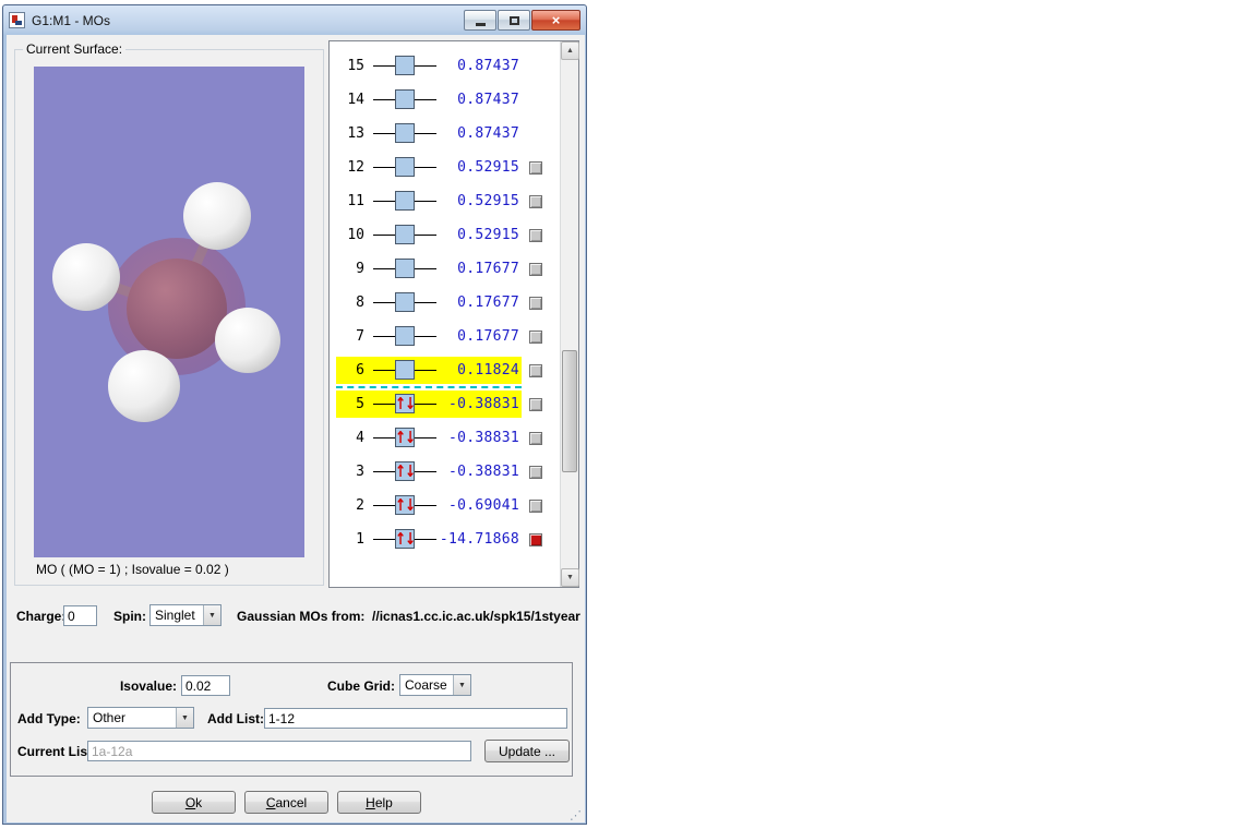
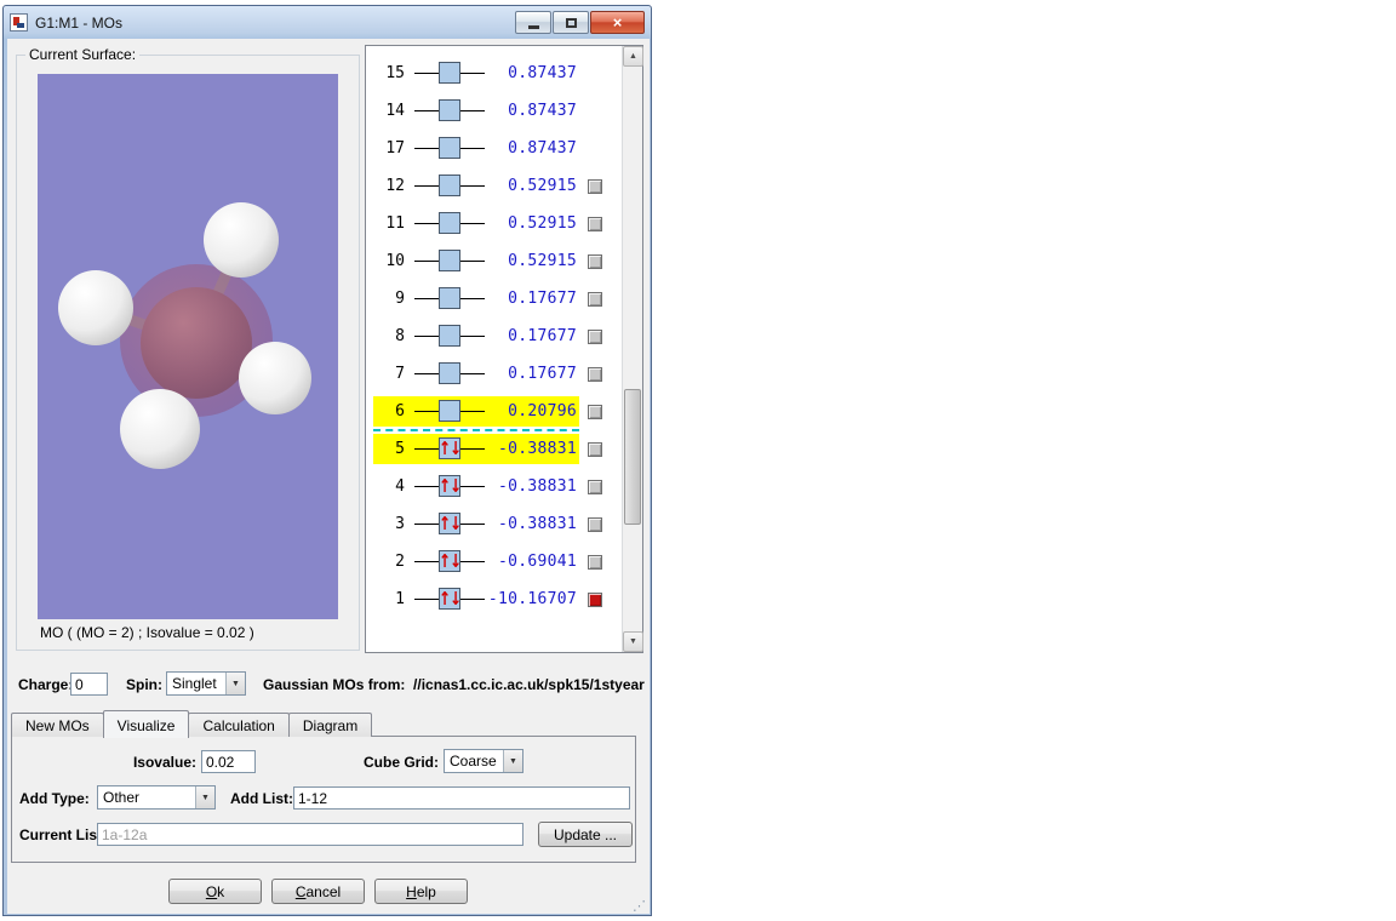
  G1:M1 - MOs
  ×
  Current Surface:
- MO ( (MO = 1) ; Isovalue = 0.02 )
+ MO ( (MO = 2) ; Isovalue = 0.02 )
  15
  0.87437
  14
  0.87437
- 13
+ 17
  0.87437
  12
  0.52915
  11
  0.52915
  10
  0.52915
  9
  0.17677
  8
  0.17677
  7
  0.17677
  6
- 0.11824
+ 0.20796
  5
  ↑
  ↓
  -0.38831
  4
  ↑
  ↓
  -0.38831
  3
  ↑
  ↓
  -0.38831
  2
  ↑
  ↓
  -0.69041
  1
  ↑
  ↓
- -14.71868
+ -10.16707
  Charge
  0
  Spin:
  Singlet
  Gaussian MOs from: //icnas1.cc.ic.ac.uk/spk15/1styear
+ New MOs
+ Visualize
+ Calculation
+ Diagram
  Isovalue:
  0.02
  Cube Grid:
  Coarse
  Add Type:
  Other
  Add List:
  1-12
  Current Lis
  1a-12a
  Update ...
  Ok
  Cancel
  Help
  ⋰
